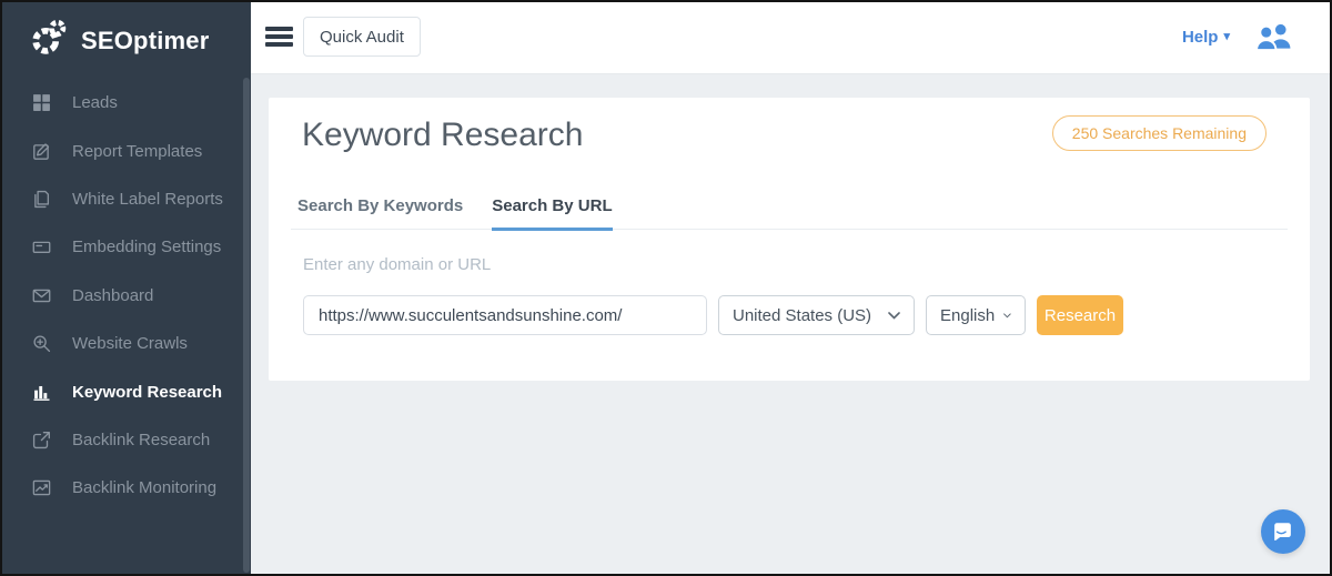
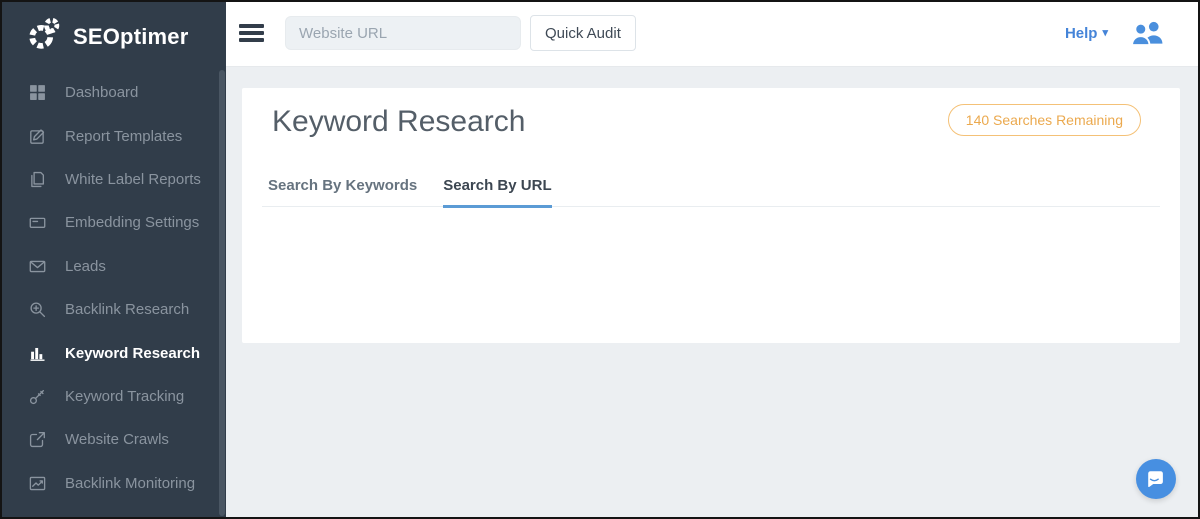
  SEOptimer
- Leads
+ Dashboard
  Report Templates
  White Label Reports
  Embedding Settings
- Dashboard
+ Leads
- Website Crawls
+ Backlink Research
  Keyword Research
+ Keyword Tracking
- Backlink Research
+ Website Crawls
  Backlink Monitoring
+ Website URL
  Quick Audit
  Help
  ▾
  Keyword Research
- 250 Searches Remaining
+ 140 Searches Remaining
  Search By Keywords
  Search By URL
- Enter any domain or URL
- https://www.succulentsandsunshine.com/
- United States (US)
- English
- Research
